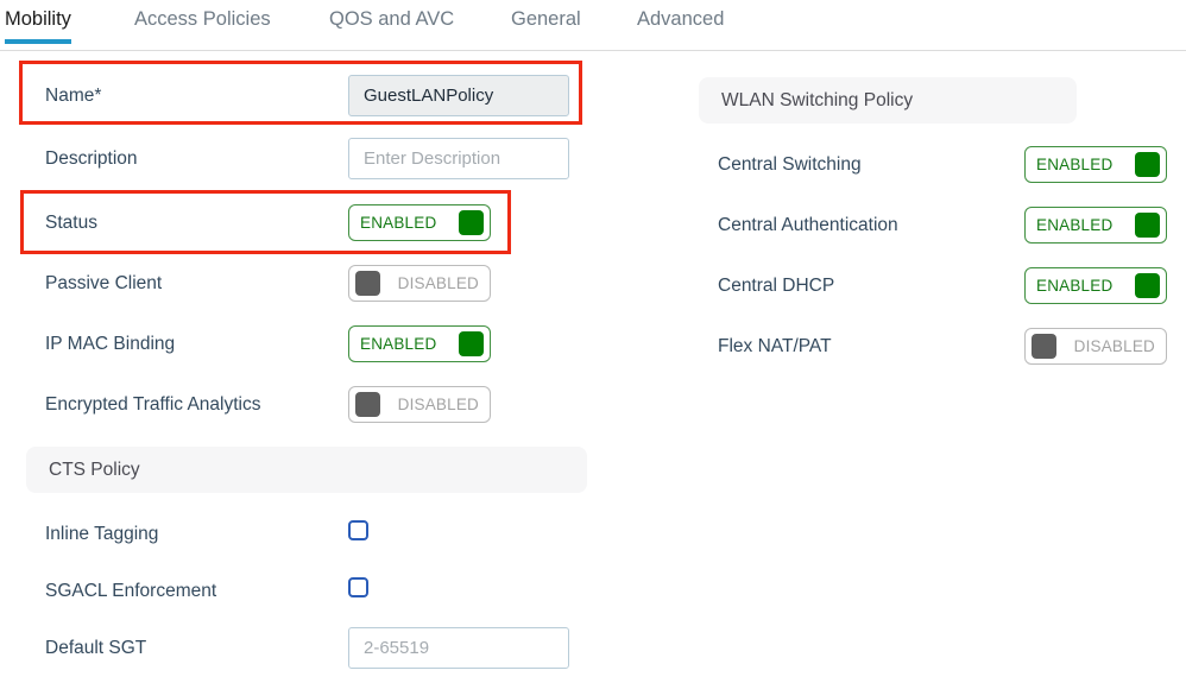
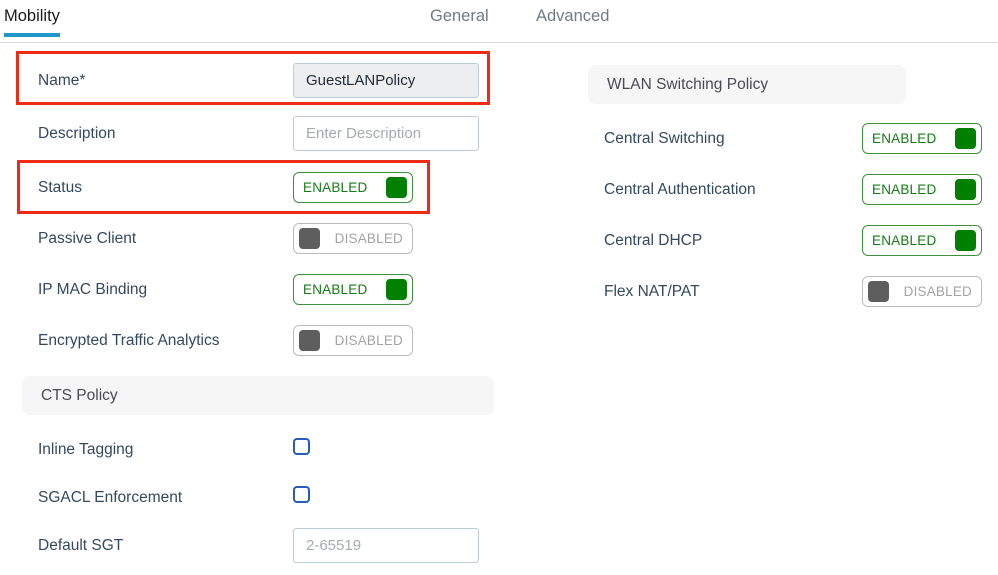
  Mobility
- Access Policies
- QOS and AVC
  General
  Advanced
  Name*
  GuestLANPolicy
  Description
  Enter Description
  Status
  ENABLED
  Passive Client
  DISABLED
  IP MAC Binding
  ENABLED
  Encrypted Traffic Analytics
  DISABLED
  CTS Policy
  Inline Tagging
  SGACL Enforcement
  Default SGT
  2-65519
  WLAN Switching Policy
  Central Switching
  ENABLED
  Central Authentication
  ENABLED
  Central DHCP
  ENABLED
  Flex NAT/PAT
  DISABLED
